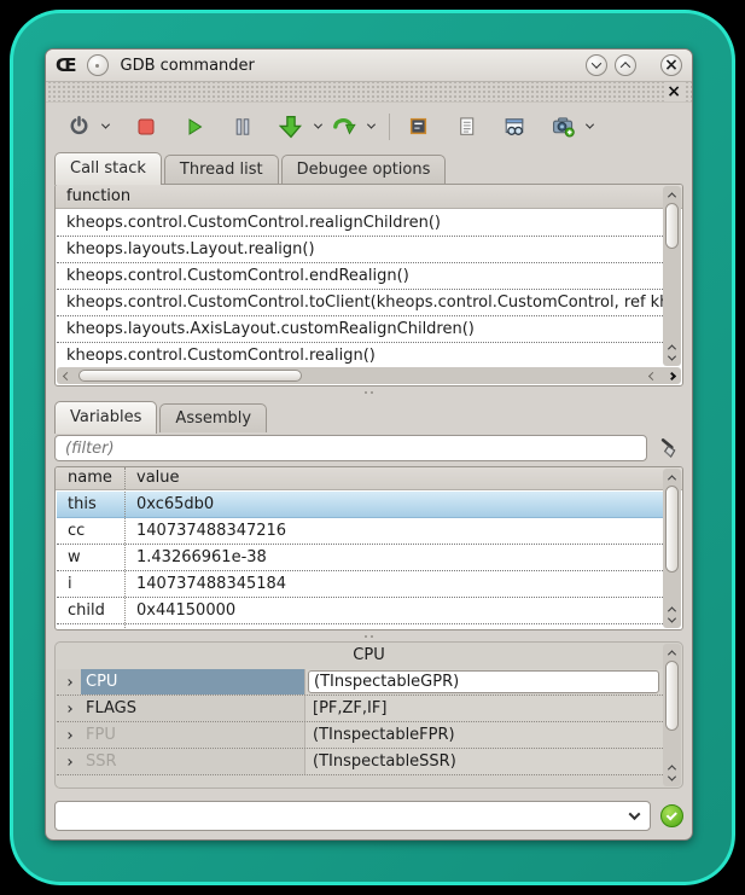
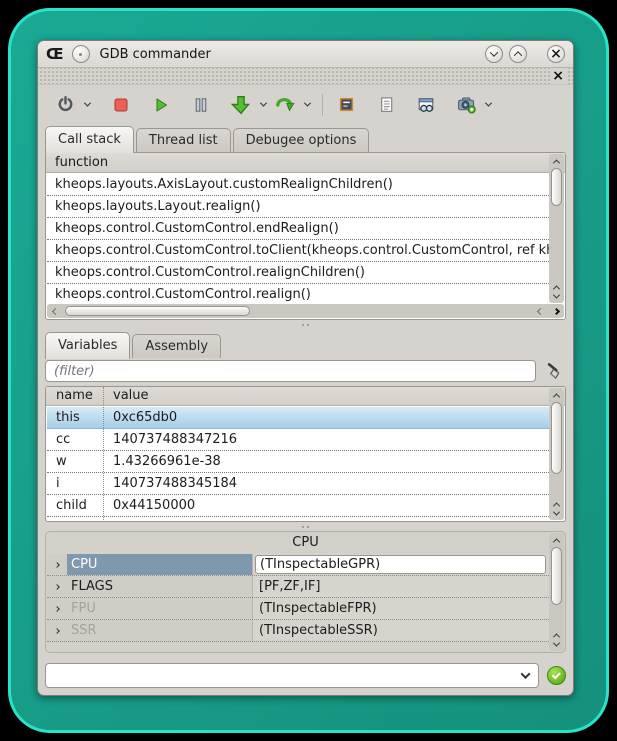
  Œ
  GDB commander
  ×
  ×
  Call stack
  Thread list
  Debugee options
  function
- kheops.control.CustomControl.realignChildren()
+ kheops.layouts.AxisLayout.customRealignChildren()
  kheops.layouts.Layout.realign()
  kheops.control.CustomControl.endRealign()
  kheops.control.CustomControl.toClient(kheops.control.CustomControl, ref k
- kheops.layouts.AxisLayout.customRealignChildren()
+ kheops.control.CustomControl.realignChildren()
  kheops.control.CustomControl.realign()
  Variables
  Assembly
  (filter)
  name
  value
  this
  0xc65db0
  cc
  140737488347216
  w
  1.43266961e-38
  i
  140737488345184
  child
  0x44150000
  CPU
  CPU
  (TInspectableGPR)
  FLAGS
  [PF,ZF,IF]
  FPU
  (TInspectableFPR)
  SSR
  (TInspectableSSR)
